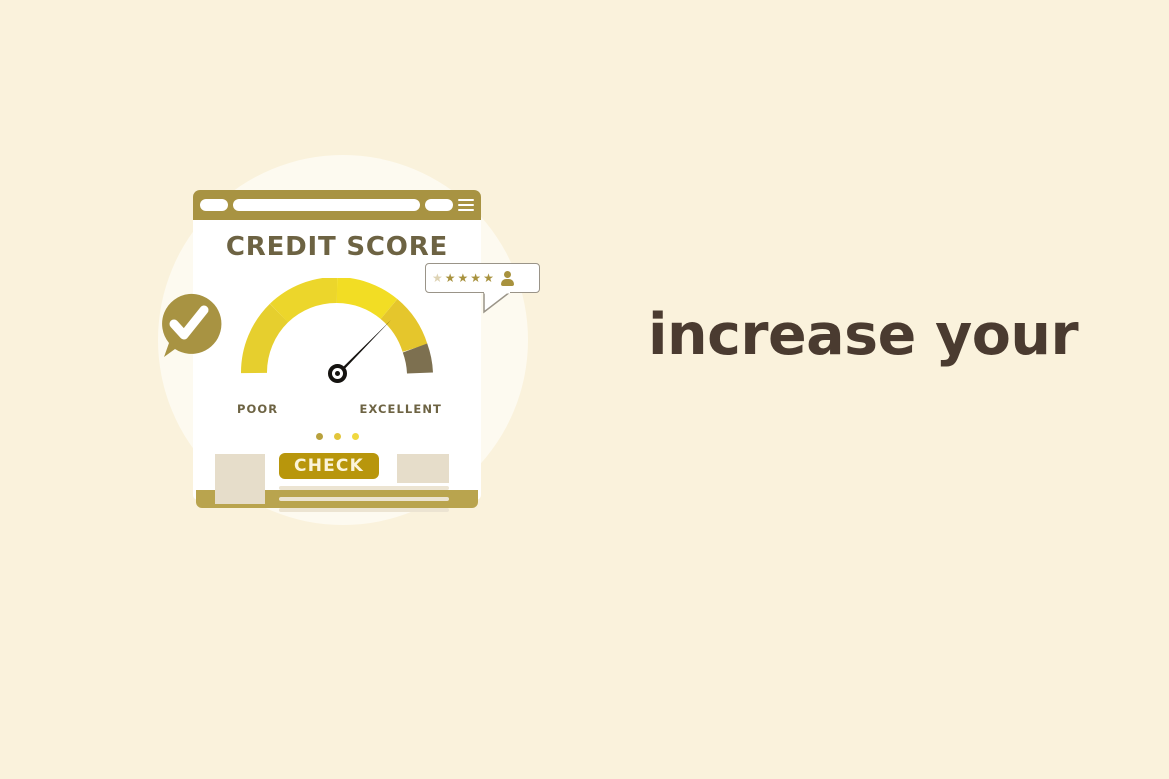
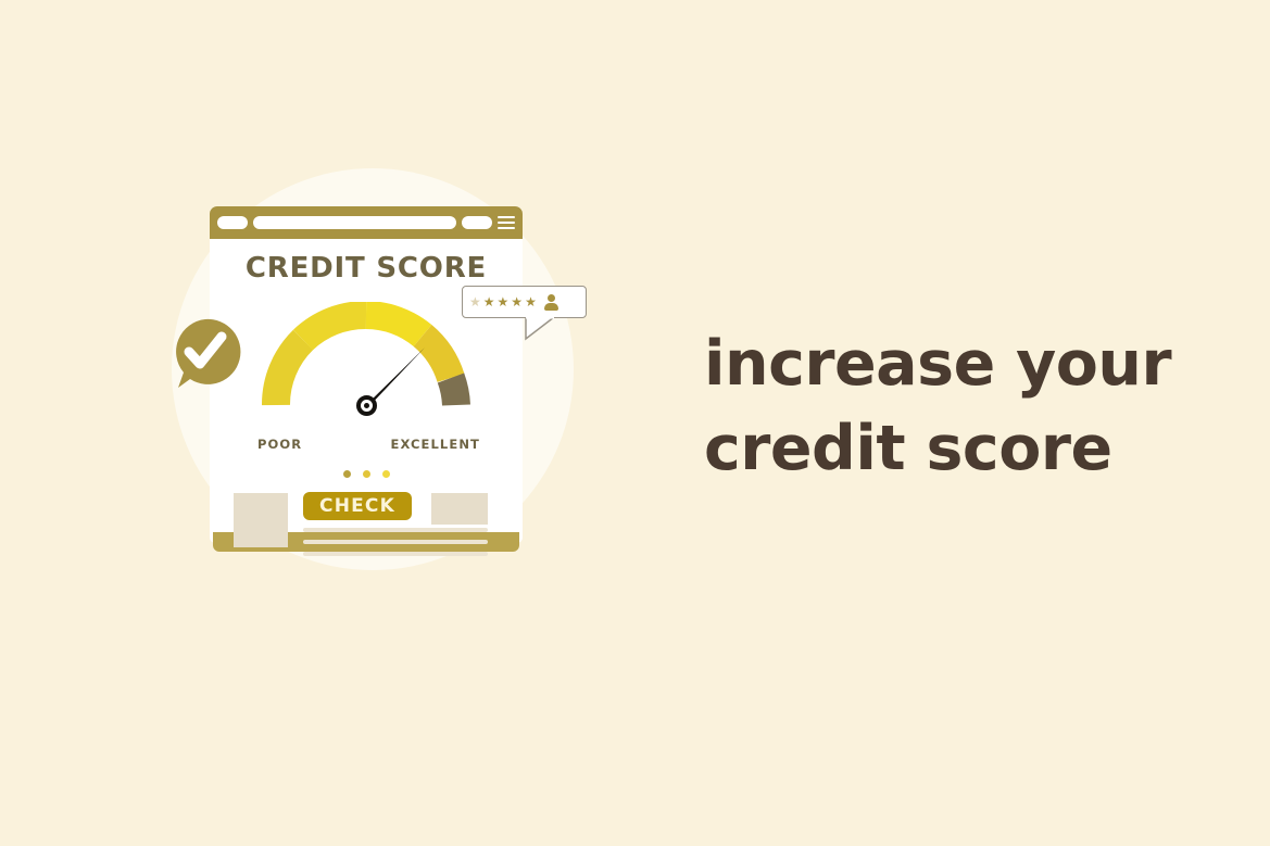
  CREDIT SCORE
  POOR
  EXCELLENT
  CHECK
  ★
  ★
  ★
  ★
  ★
  increase your
+ credit score
